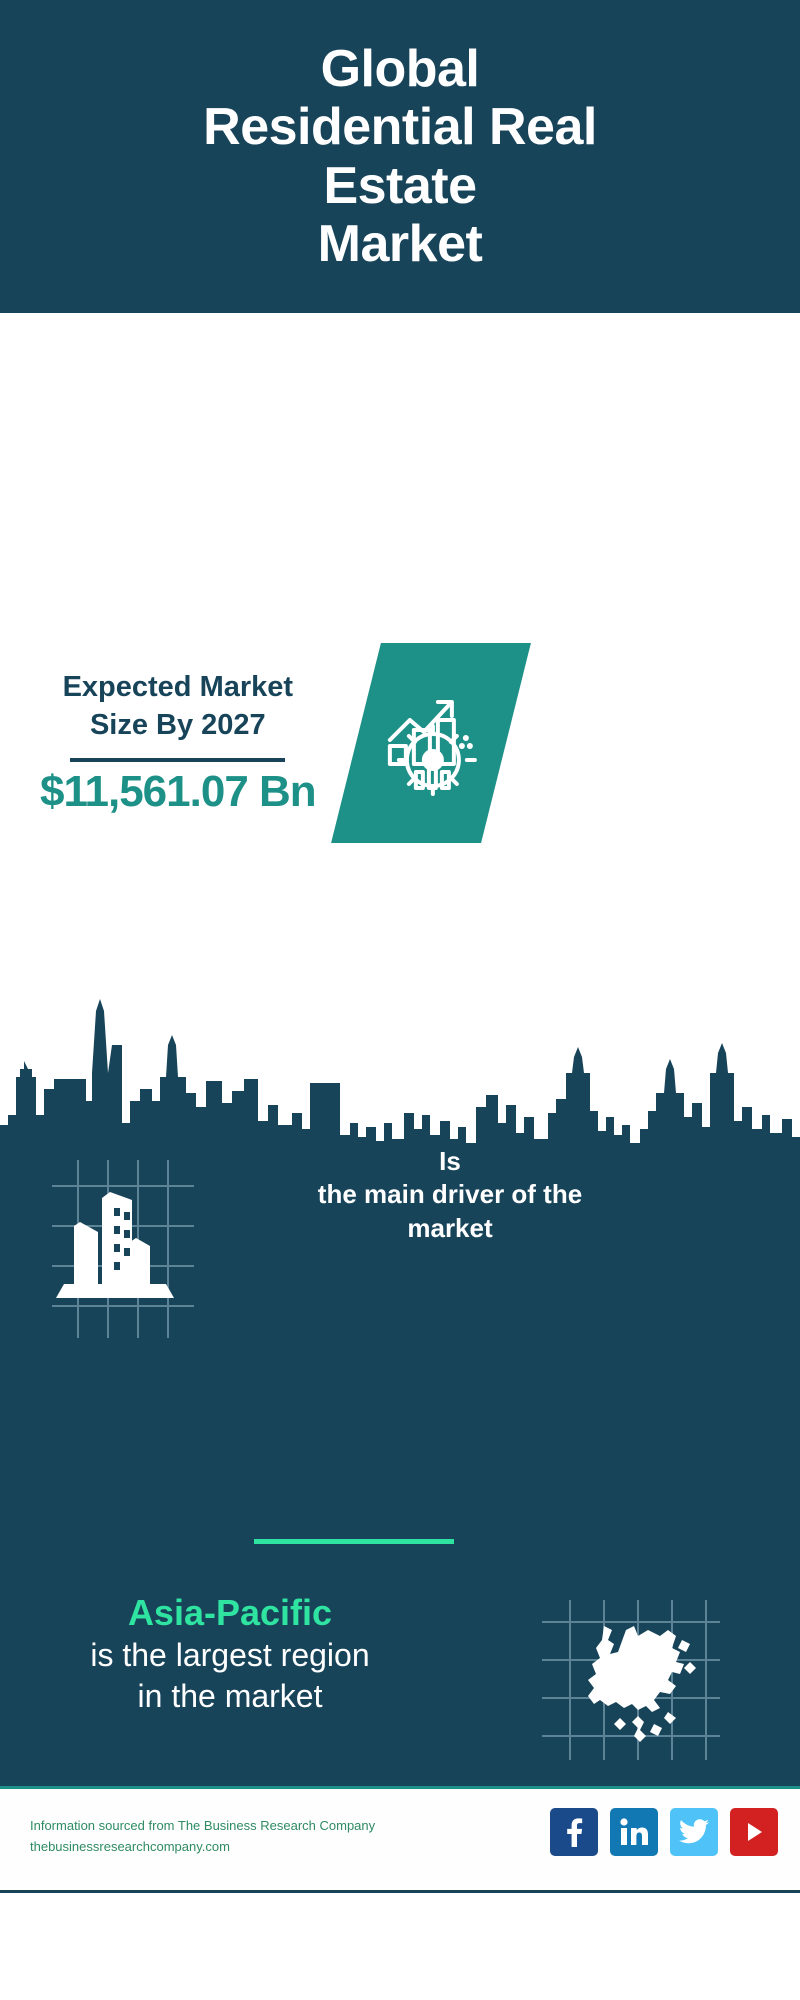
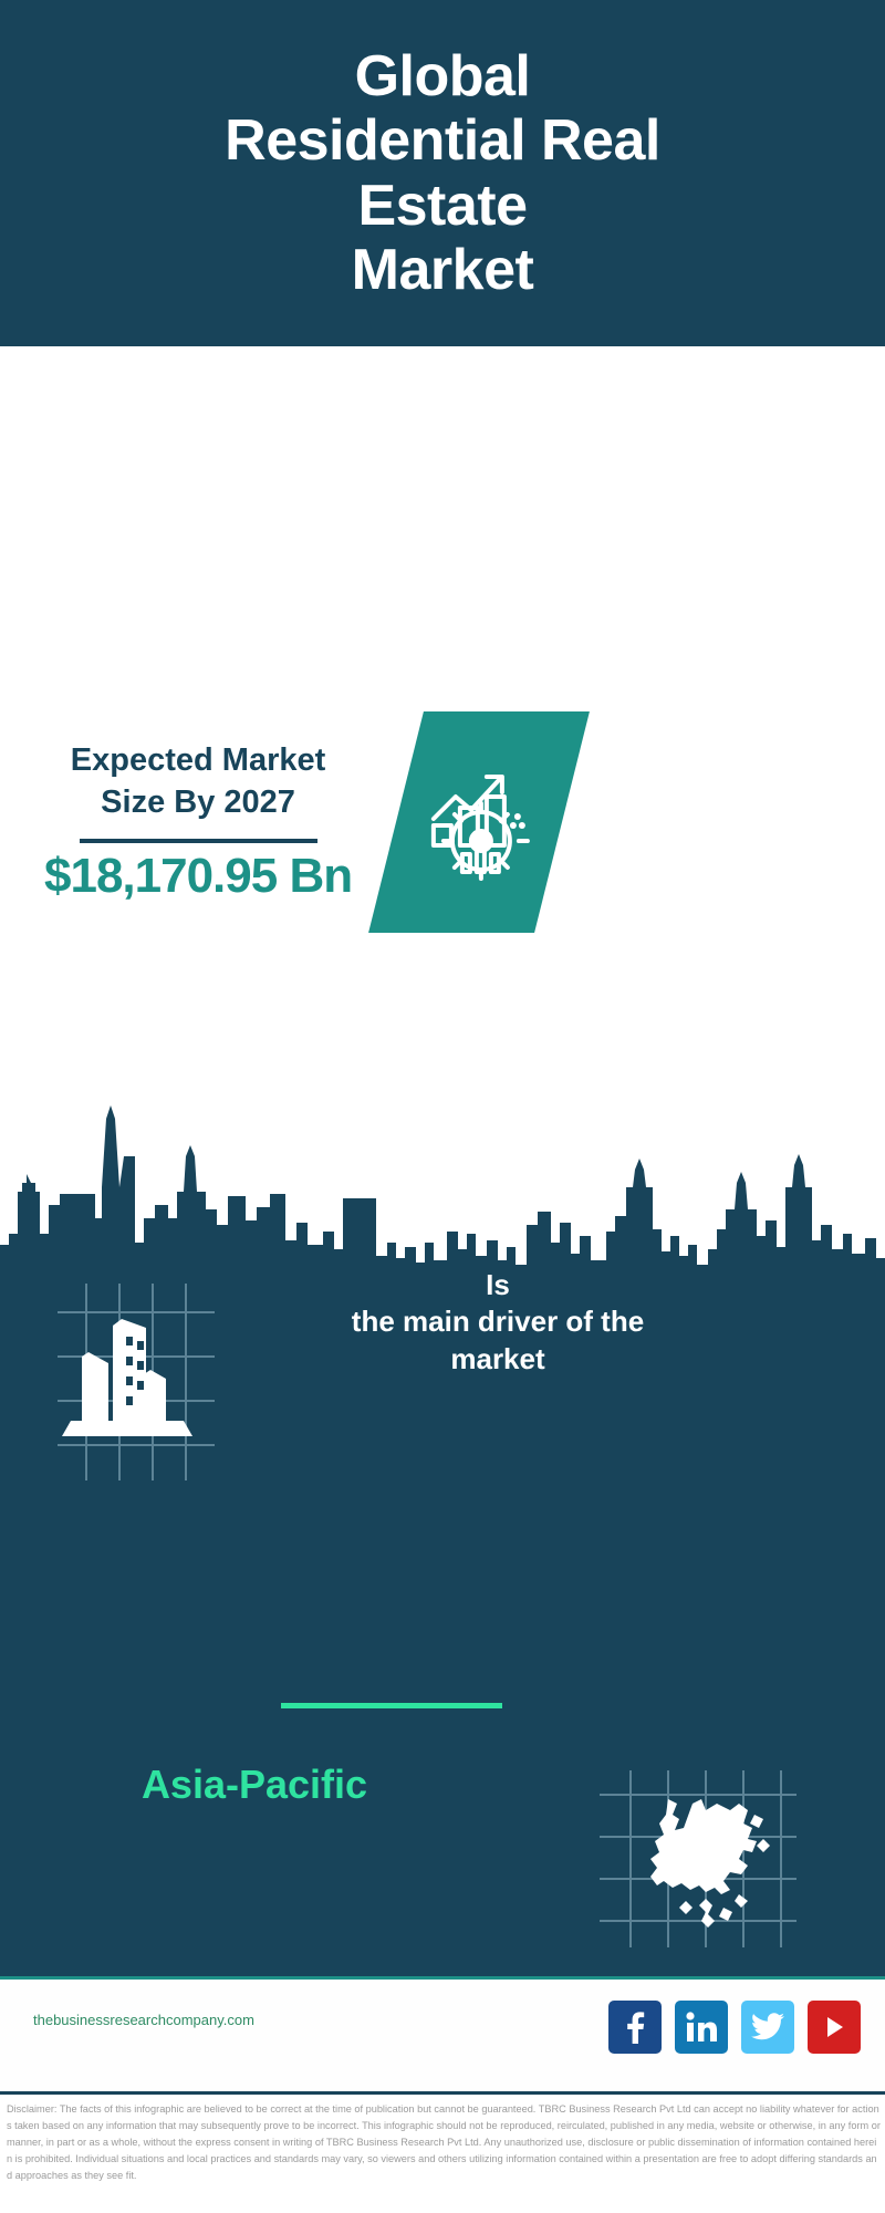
  Global
  Residential Real
  Estate
  Market
  Expected Market
  Size By 2027
- $11,561.07 Bn
+ $18,170.95 Bn
  Is
  the main driver of the
  market
  Asia-Pacific
- is the largest region
- in the market
- Information sourced from The Business Research Company
  thebusinessresearchcompany.com
+ Disclaimer: The facts of this infographic are believed to be correct at the time of publication but cannot be guaranteed. TBRC Business Research Pvt Ltd can accept no liability whatever for actions taken based on any information that may subsequently prove to be incorrect. This infographic should not be reproduced, reirculated, published in any media, website or otherwise, in any form or manner, in part or as a whole, without the express consent in writing of TBRC Business Research Pvt Ltd. Any unauthorized use, disclosure or public dissemination of information contained herein is prohibited. Individual situations and local practices and standards may vary, so viewers and others utilizing information contained within a presentation are free to adopt differing standards and approaches as they see fit.
